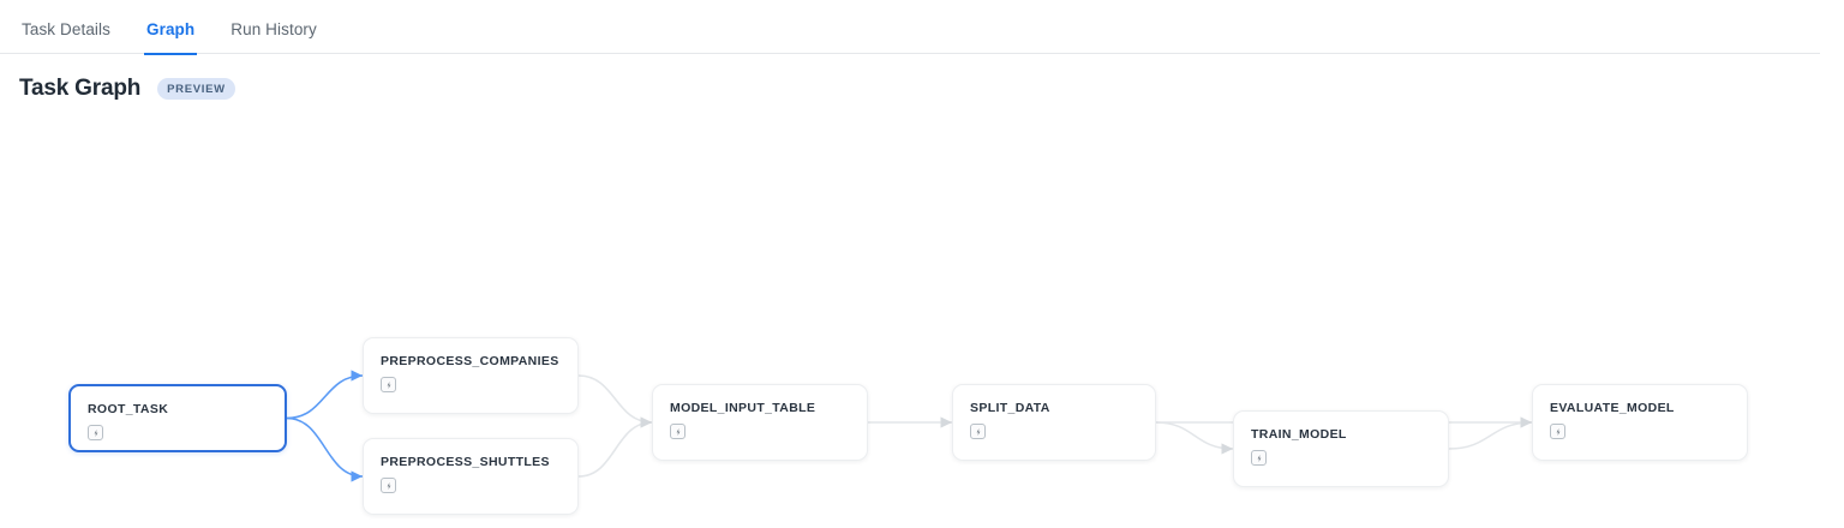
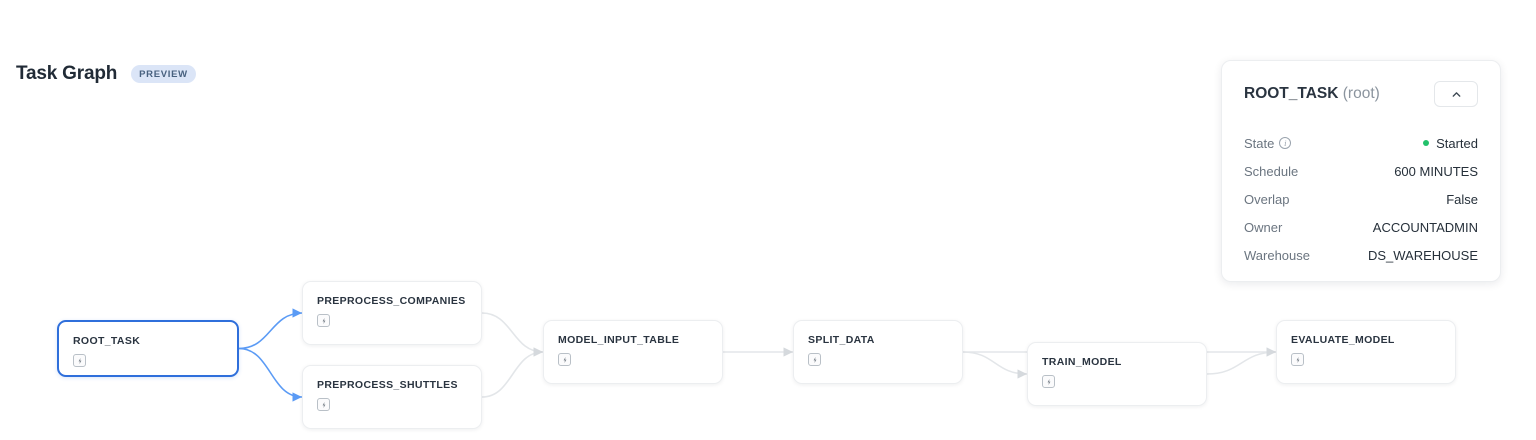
- Task Details
- Graph
- Run History
  Task Graph
  PREVIEW
+ ROOT_TASK (root)
+ State
+ i
+ Started
+ Schedule
+ 600 MINUTES
+ Overlap
+ False
+ Owner
+ ACCOUNTADMIN
+ Warehouse
+ DS_WAREHOUSE
  ROOT_TASK
  PREPROCESS_COMPANIES
  PREPROCESS_SHUTTLES
  MODEL_INPUT_TABLE
  SPLIT_DATA
  TRAIN_MODEL
  EVALUATE_MODEL
